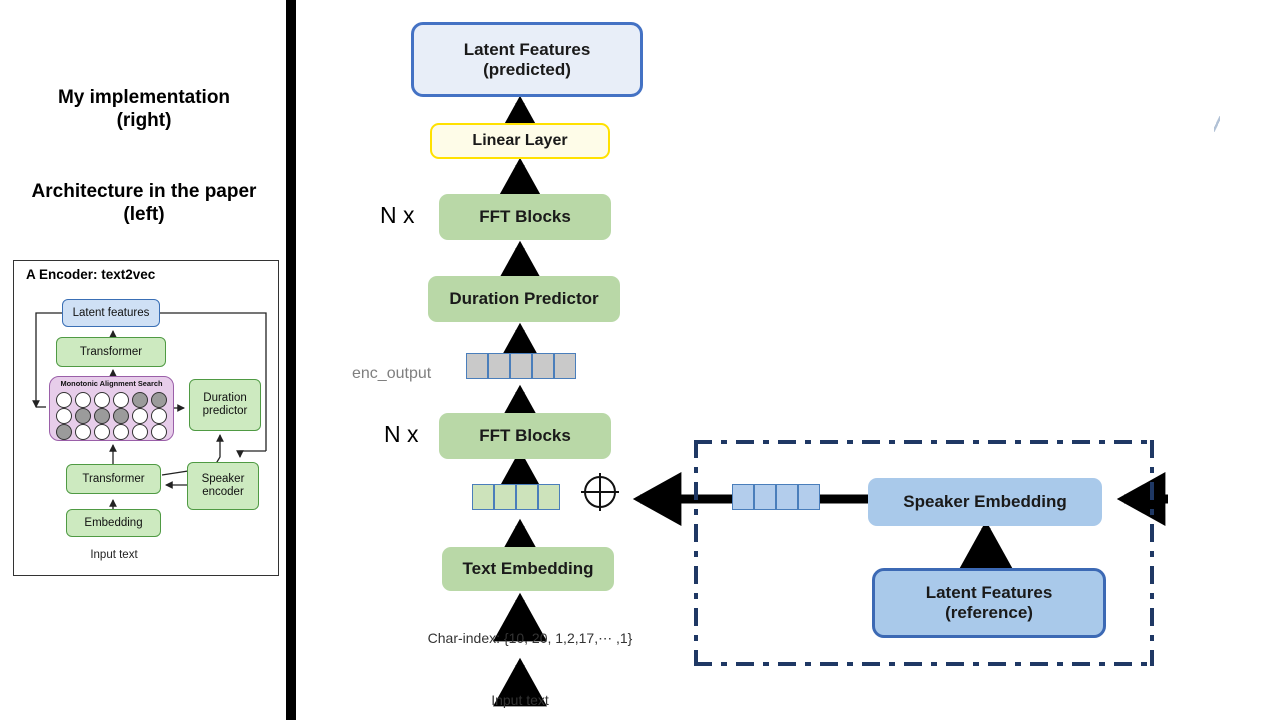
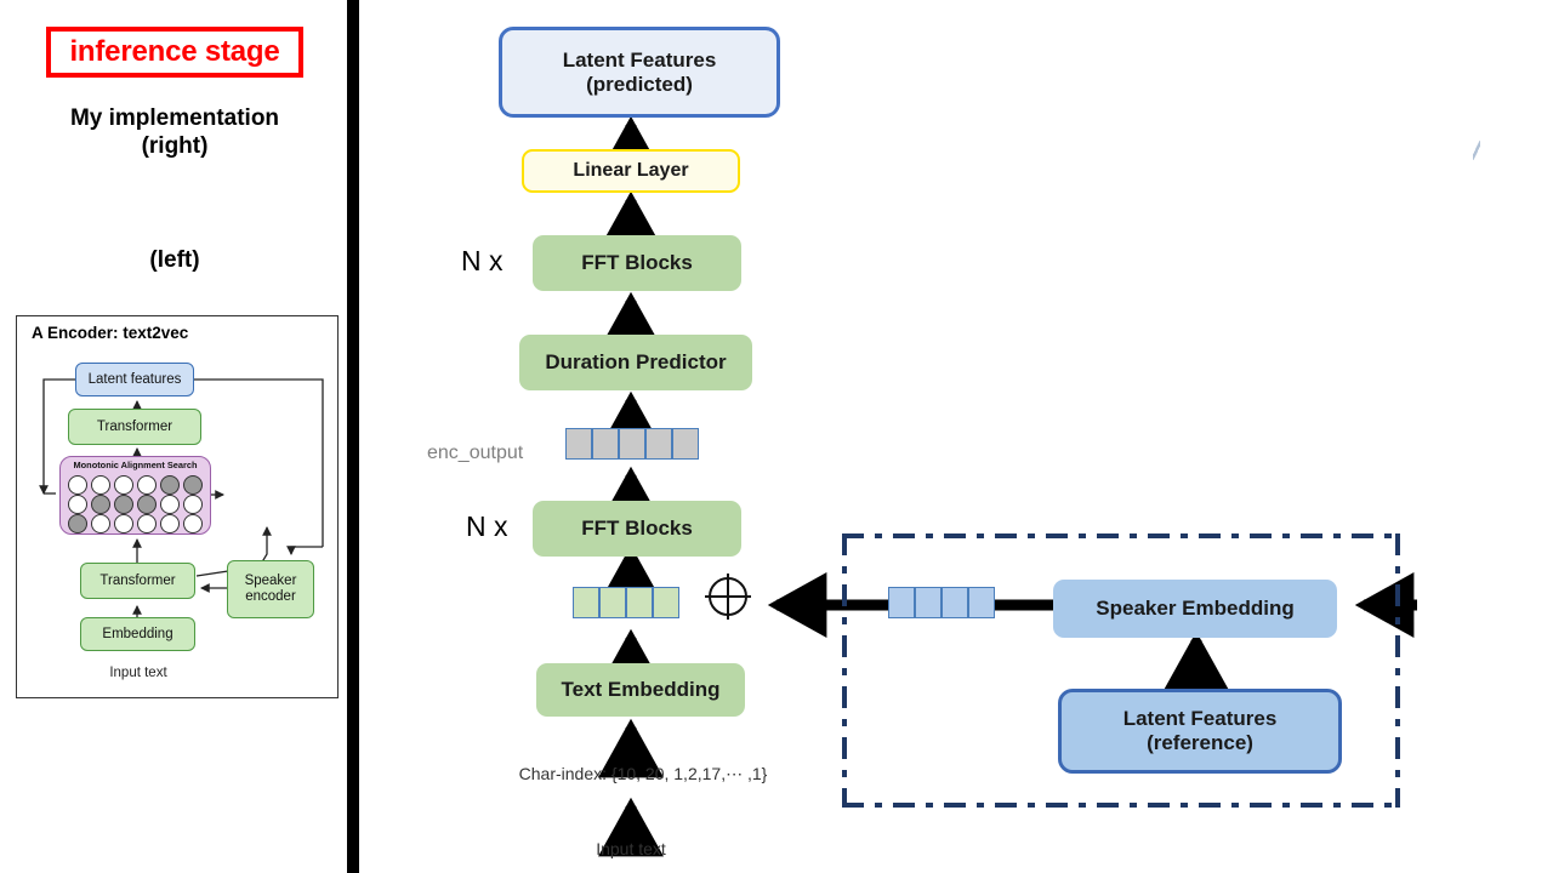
+ inference stage
  My implementation
  (right)
- Architecture in the paper
  (left)
  A Encoder: text2vec
  Latent features
  Transformer
  Monotonic Alignment Search
- Duration
- predictor
  Transformer
  Speaker
  encoder
  Embedding
  Input text
  Latent Features
  (predicted)
  Linear Layer
  N x
  FFT Blocks
  Duration Predictor
  enc_output
  N x
  FFT Blocks
  Text Embedding
  Char-index: {10, 20, 1,2,17,⋯ ,1}
  Input text
  Speaker Embedding
  Latent Features
  (reference)
